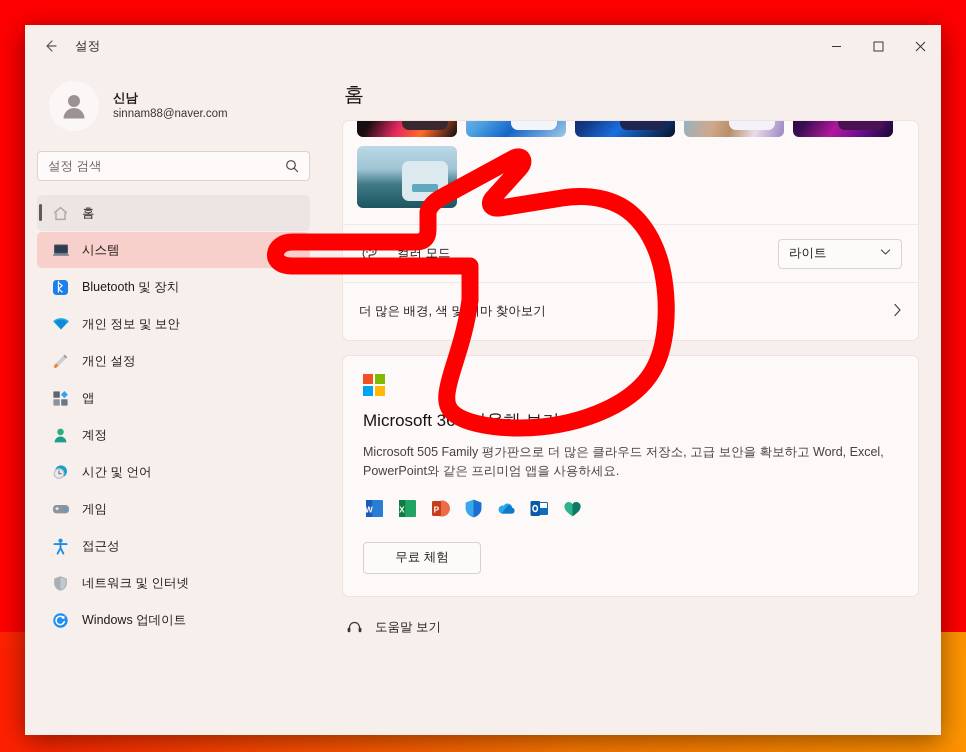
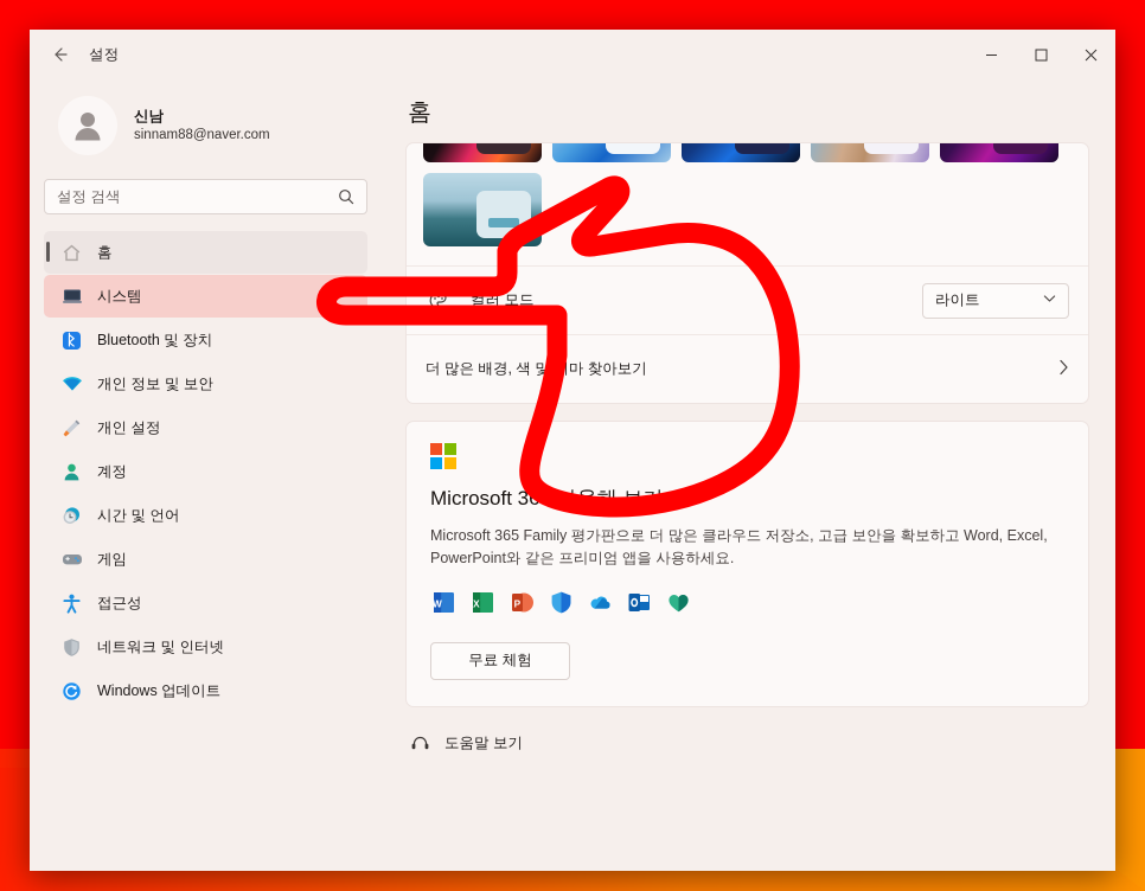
  설정
  신남
  sinnam88@naver.com
  설정 검색
  홈
  시스템
  Bluetooth 및 장치
  개인 정보 및 보안
  개인 설정
- 앱
  계정
  시간 및 언어
  게임
  접근성
  네트워크 및 인터넷
  Windows 업데이트
  홈
  컬러 모드
  라이트
  더 많은 배경, 색 및마 찾아보기
- Microsoft 505 Family 평가판으로 더 많은 클라우드 저장소, 고급 보안을 확보하고 Word, Excel, PowerPoint와 같은 프리미엄 앱을 사용하세요.
+ Microsoft 365 Family 평가판으로 더 많은 클라우드 저장소, 고급 보안을 확보하고 Word, Excel, PowerPoint와 같은 프리미엄 앱을 사용하세요.
  W
  X
  P
  무료 체험
  도움말 보기
